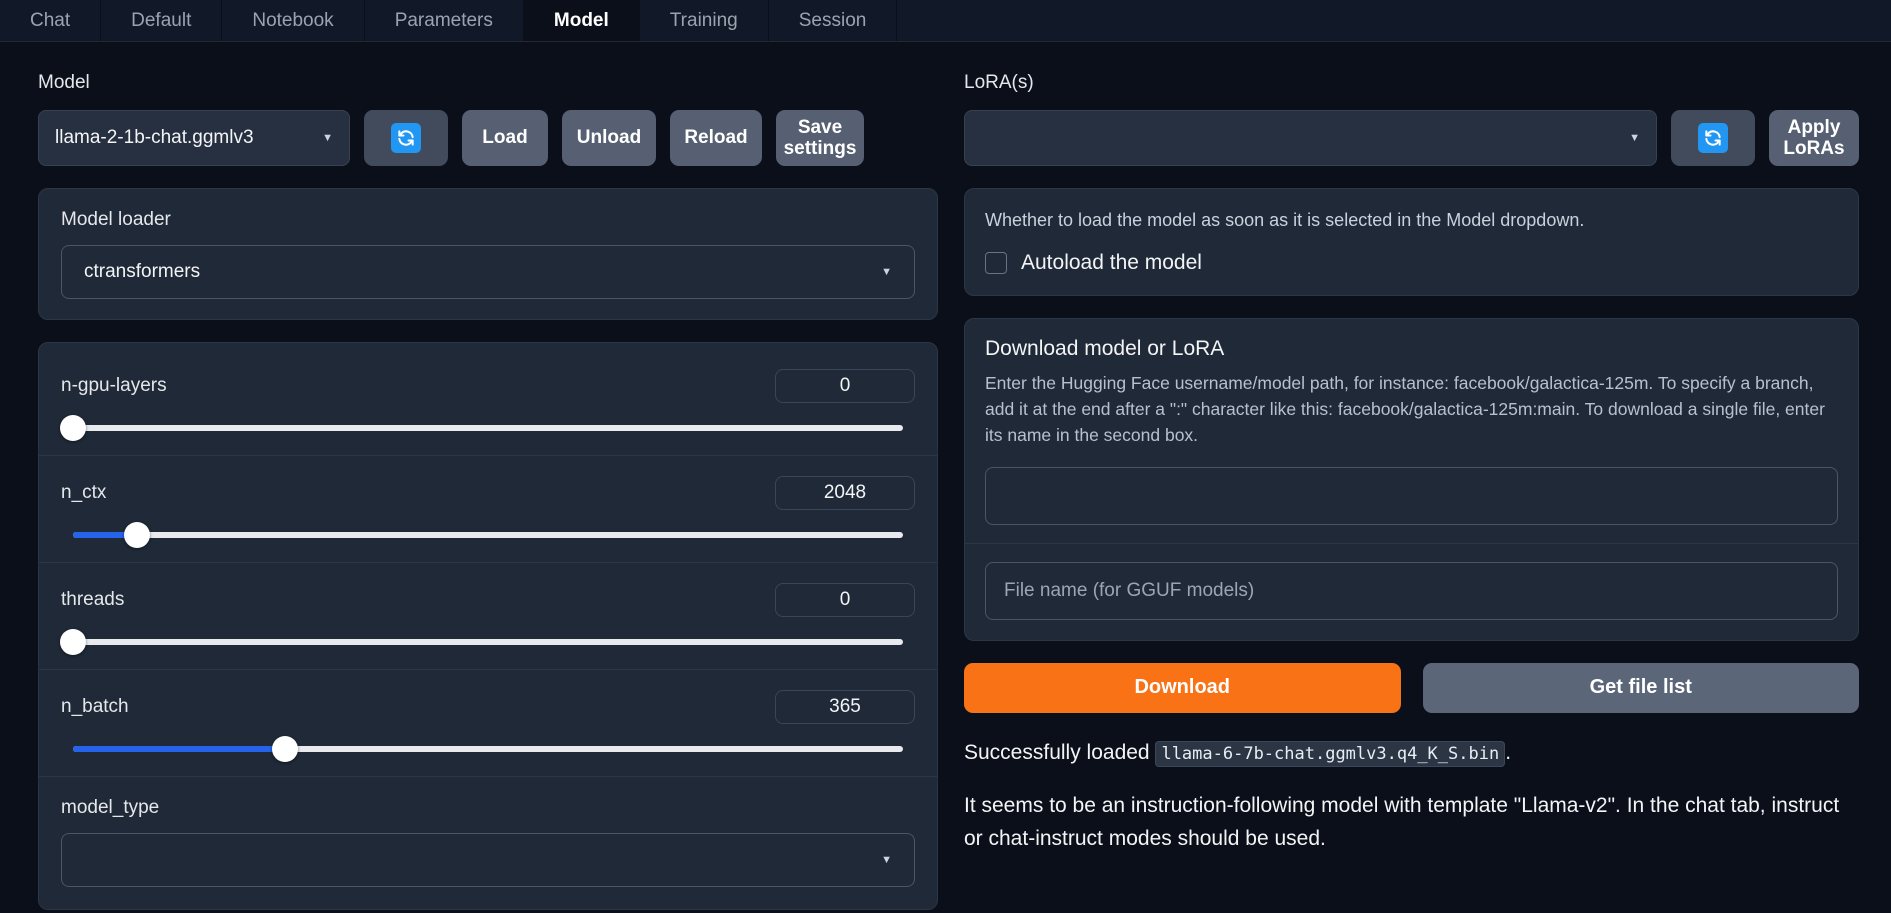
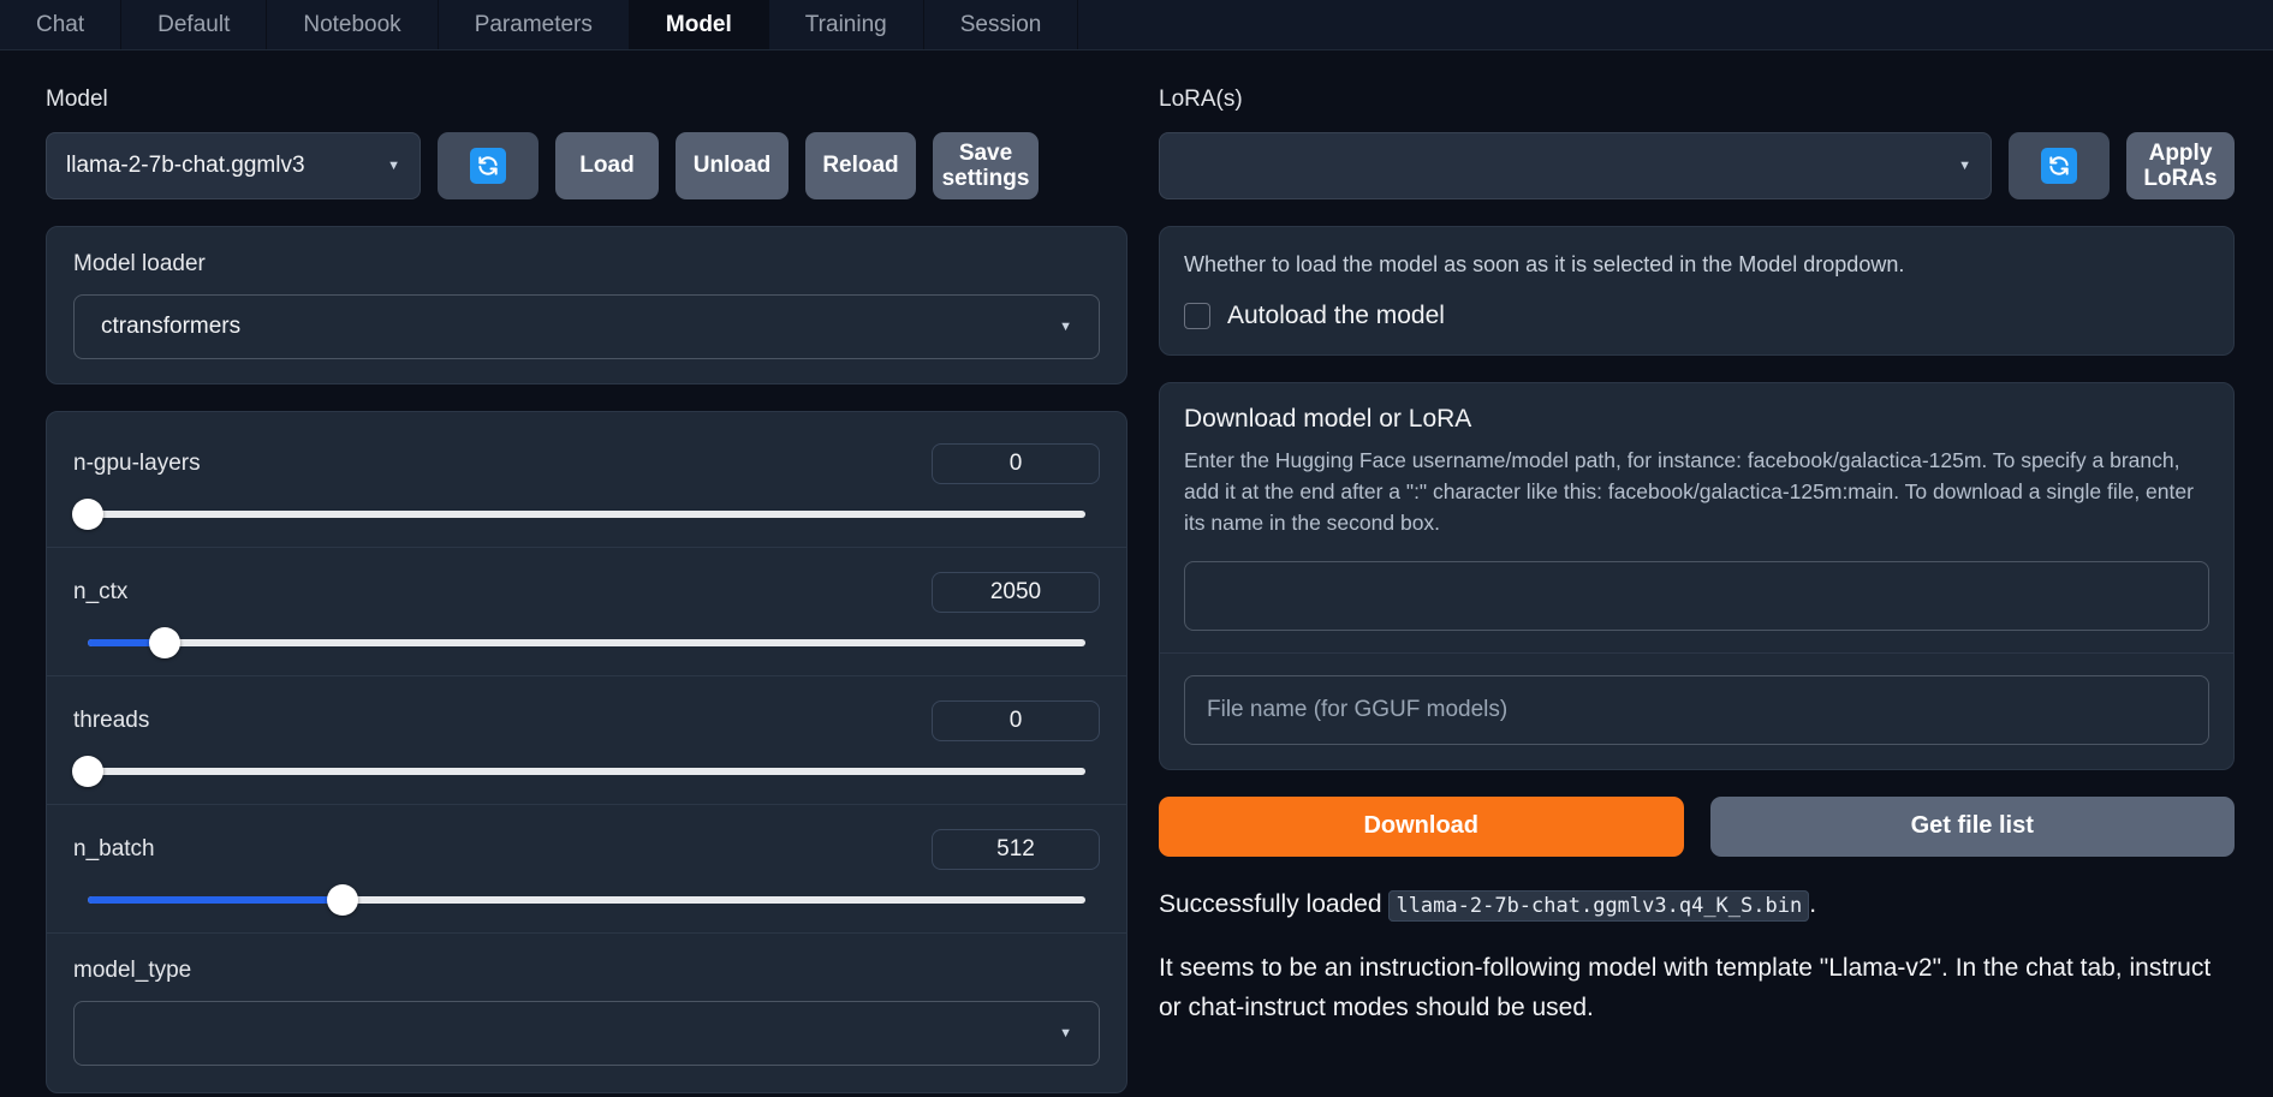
  Chat
  Default
  Notebook
  Parameters
  Model
  Training
  Session
  Model
- llama-2-1b-chat.ggmlv3
+ llama-2-7b-chat.ggmlv3
  ▼
  Load
  Unload
  Reload
  Save settings
  Model loader
  ctransformers
  ▼
  n-gpu-layers
  0
  n_ctx
- 2048
+ 2050
  threads
  0
  n_batch
- 365
+ 512
  model_type
  ▼
  LoRA(s)
  ▼
  Apply LoRAs
  Whether to load the model as soon as it is selected in the Model dropdown.
  Autoload the model
  Download model or LoRA
  Enter the Hugging Face username/model path, for instance: facebook/galactica-125m. To specify a branch, add it at the end after a ":" character like this: facebook/galactica-125m:main. To download a single file, enter its name in the second box.
  File name (for GGUF models)
  Download
  Get file list
- Successfully loaded llama-6-7b-chat.ggmlv3.q4_K_S.bin .
+ Successfully loaded llama-2-7b-chat.ggmlv3.q4_K_S.bin .
  It seems to be an instruction-following model with template "Llama-v2". In the chat tab, instruct or chat-instruct modes should be used.
